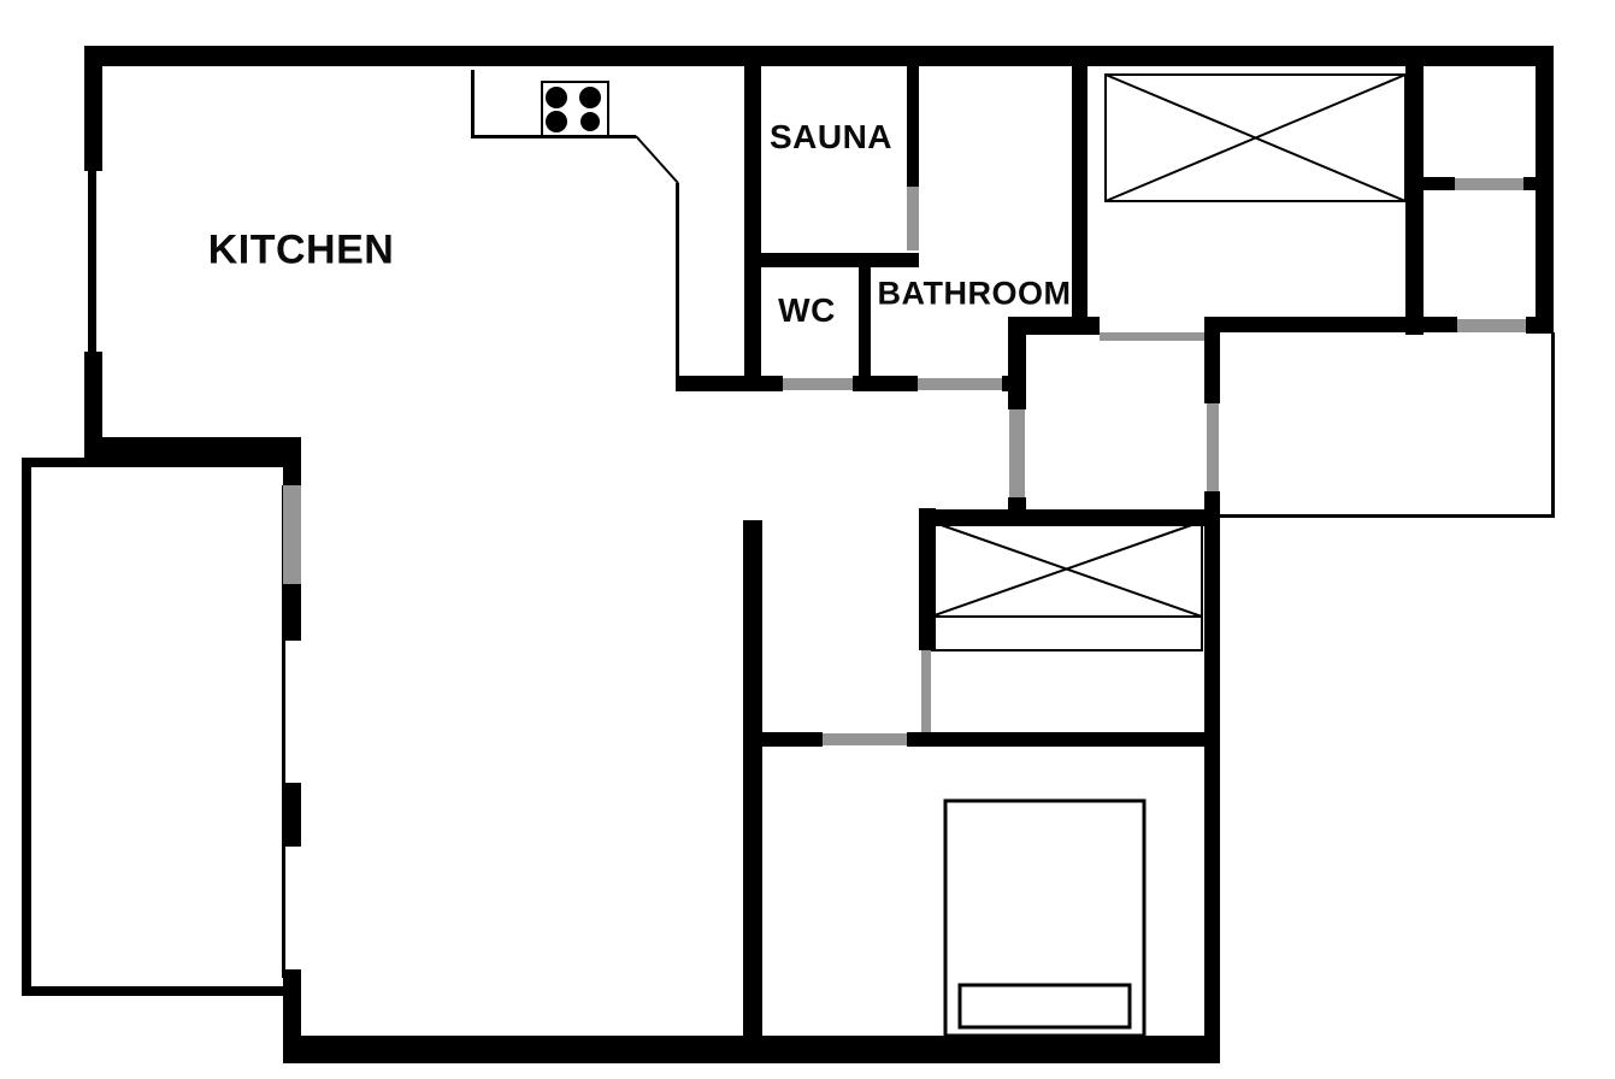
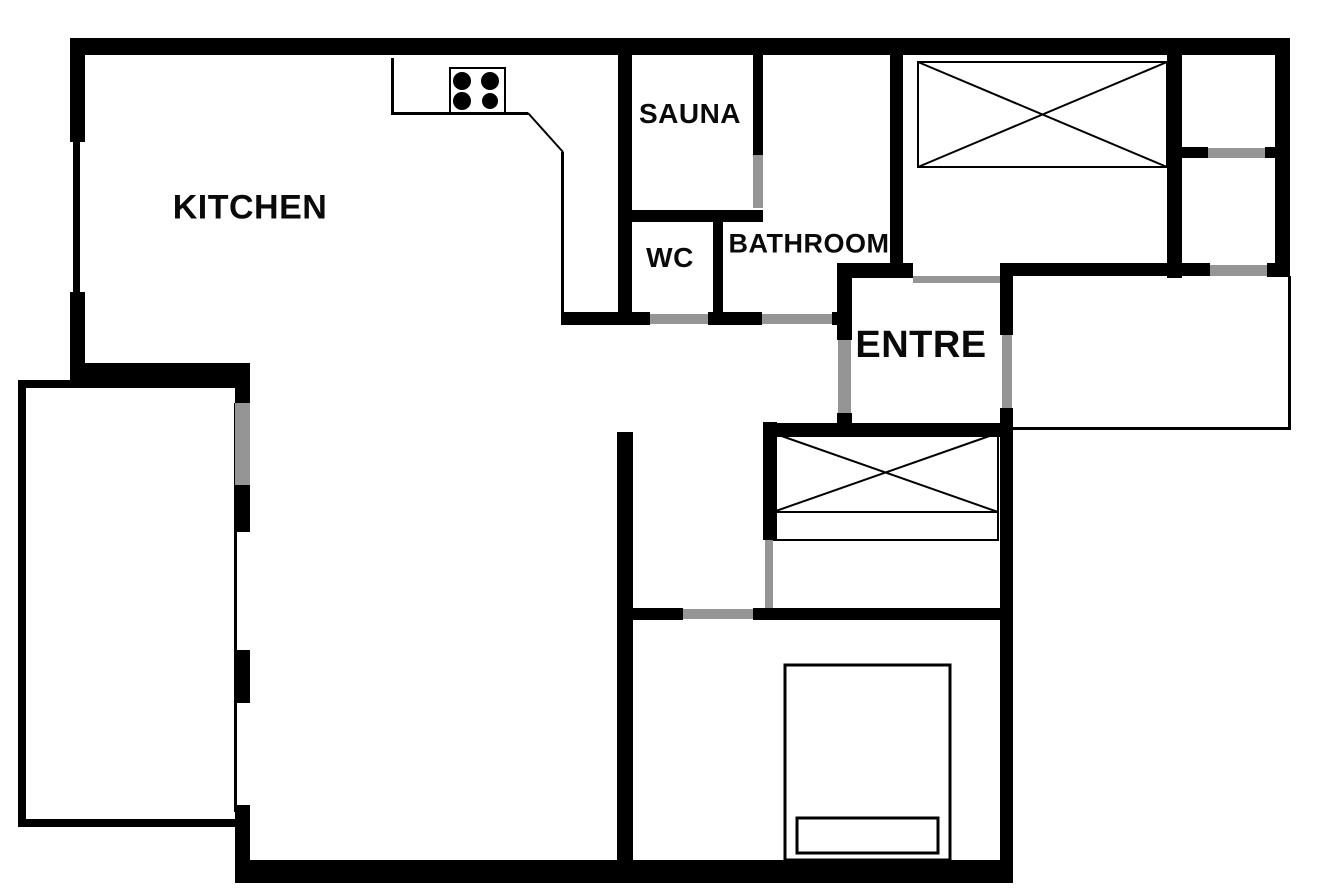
  KITCHEN
  SAUNA
  WC
  BATHROOM
+ ENTRE
